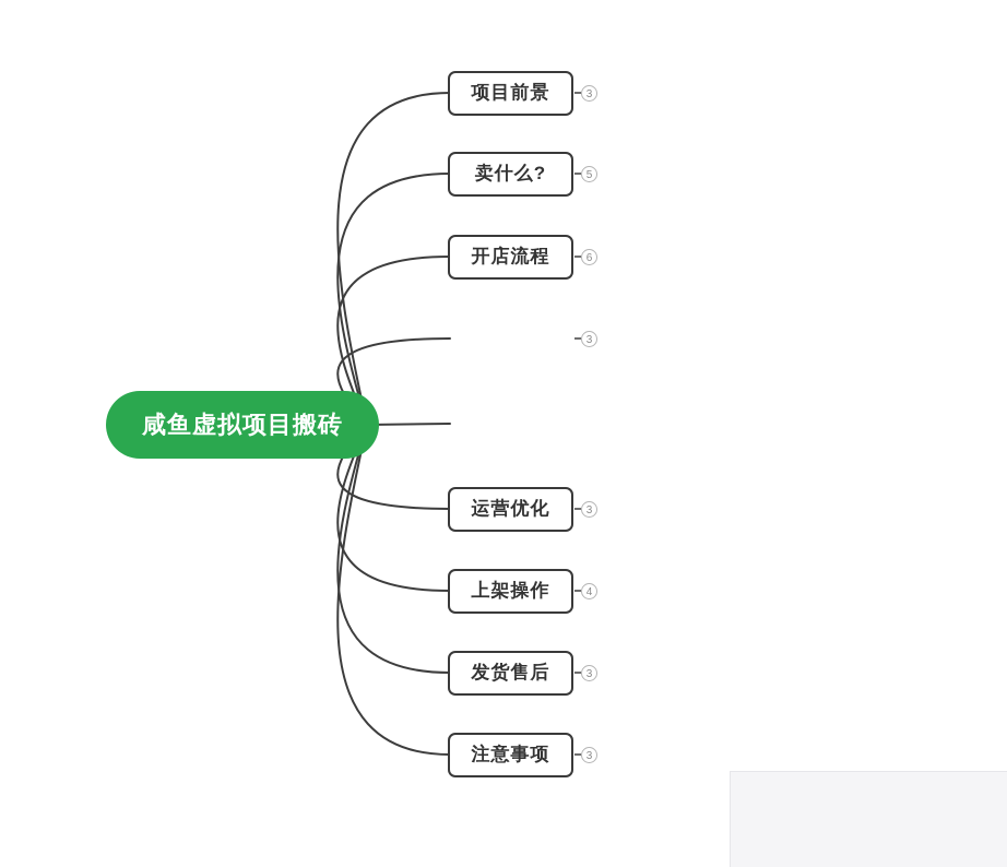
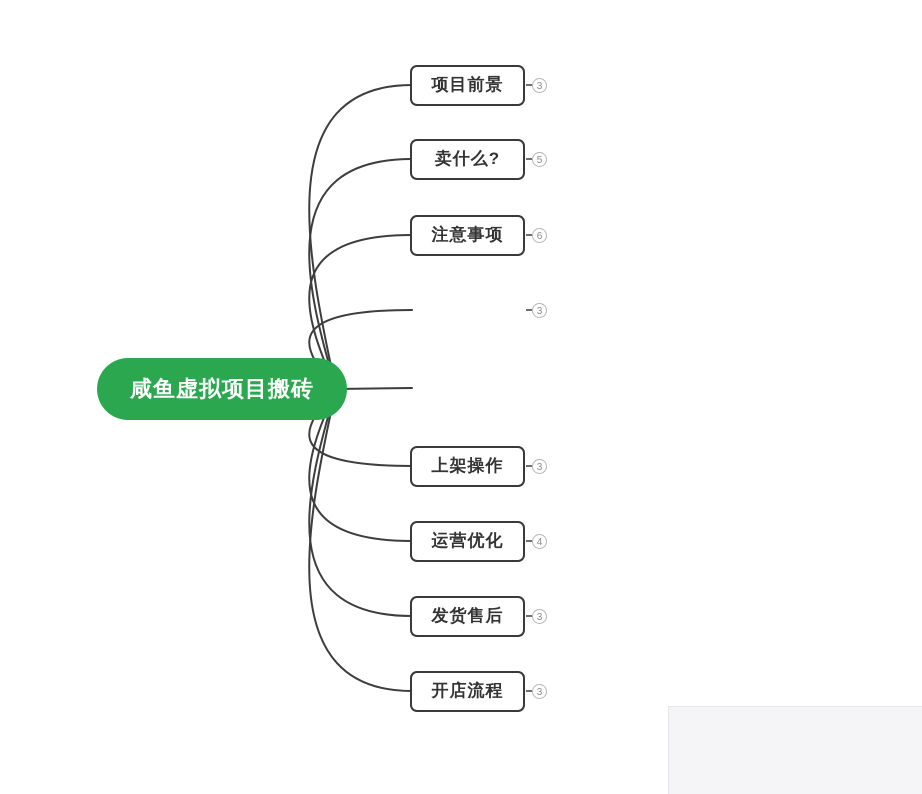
  咸鱼虚拟项目搬砖
  项目前景
  3
  卖什么?
  5
- 开店流程
+ 注意事项
  6
  3
- 运营优化
+ 上架操作
  3
- 上架操作
+ 运营优化
  4
  发货售后
  3
- 注意事项
+ 开店流程
  3
